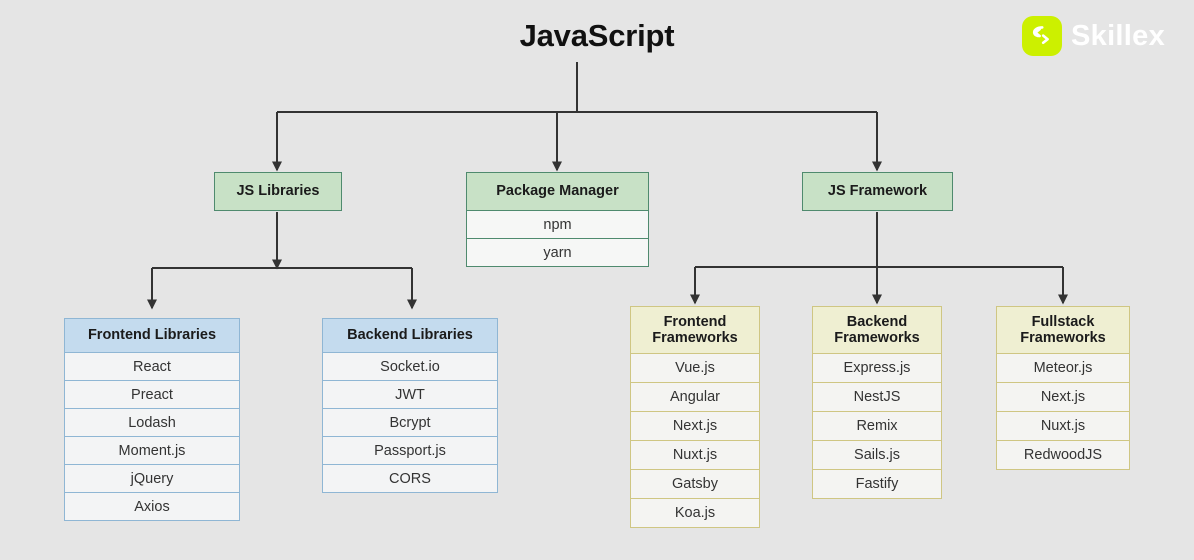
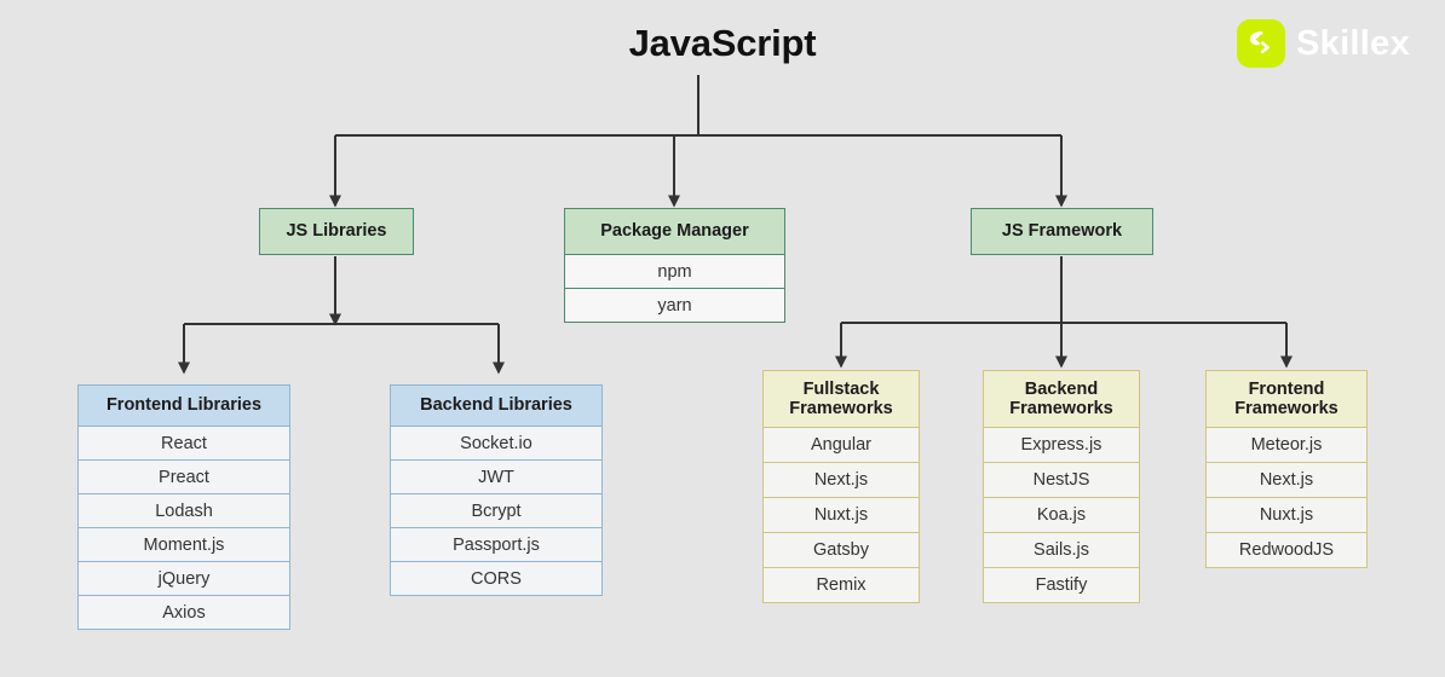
  JavaScript
  Skillex
  JS Libraries
  Package Manager
  npm
  yarn
  JS Framework
  Frontend Libraries
  React
  Preact
  Lodash
  Moment.js
  jQuery
  Axios
  Backend Libraries
  Socket.io
  JWT
  Bcrypt
  Passport.js
  CORS
- Frontend
+ Fullstack
  Frameworks
- Vue.js
  Angular
  Next.js
  Nuxt.js
  Gatsby
- Koa.js
+ Remix
  Backend
  Frameworks
  Express.js
  NestJS
- Remix
+ Koa.js
  Sails.js
  Fastify
- Fullstack
+ Frontend
  Frameworks
  Meteor.js
  Next.js
  Nuxt.js
  RedwoodJS
